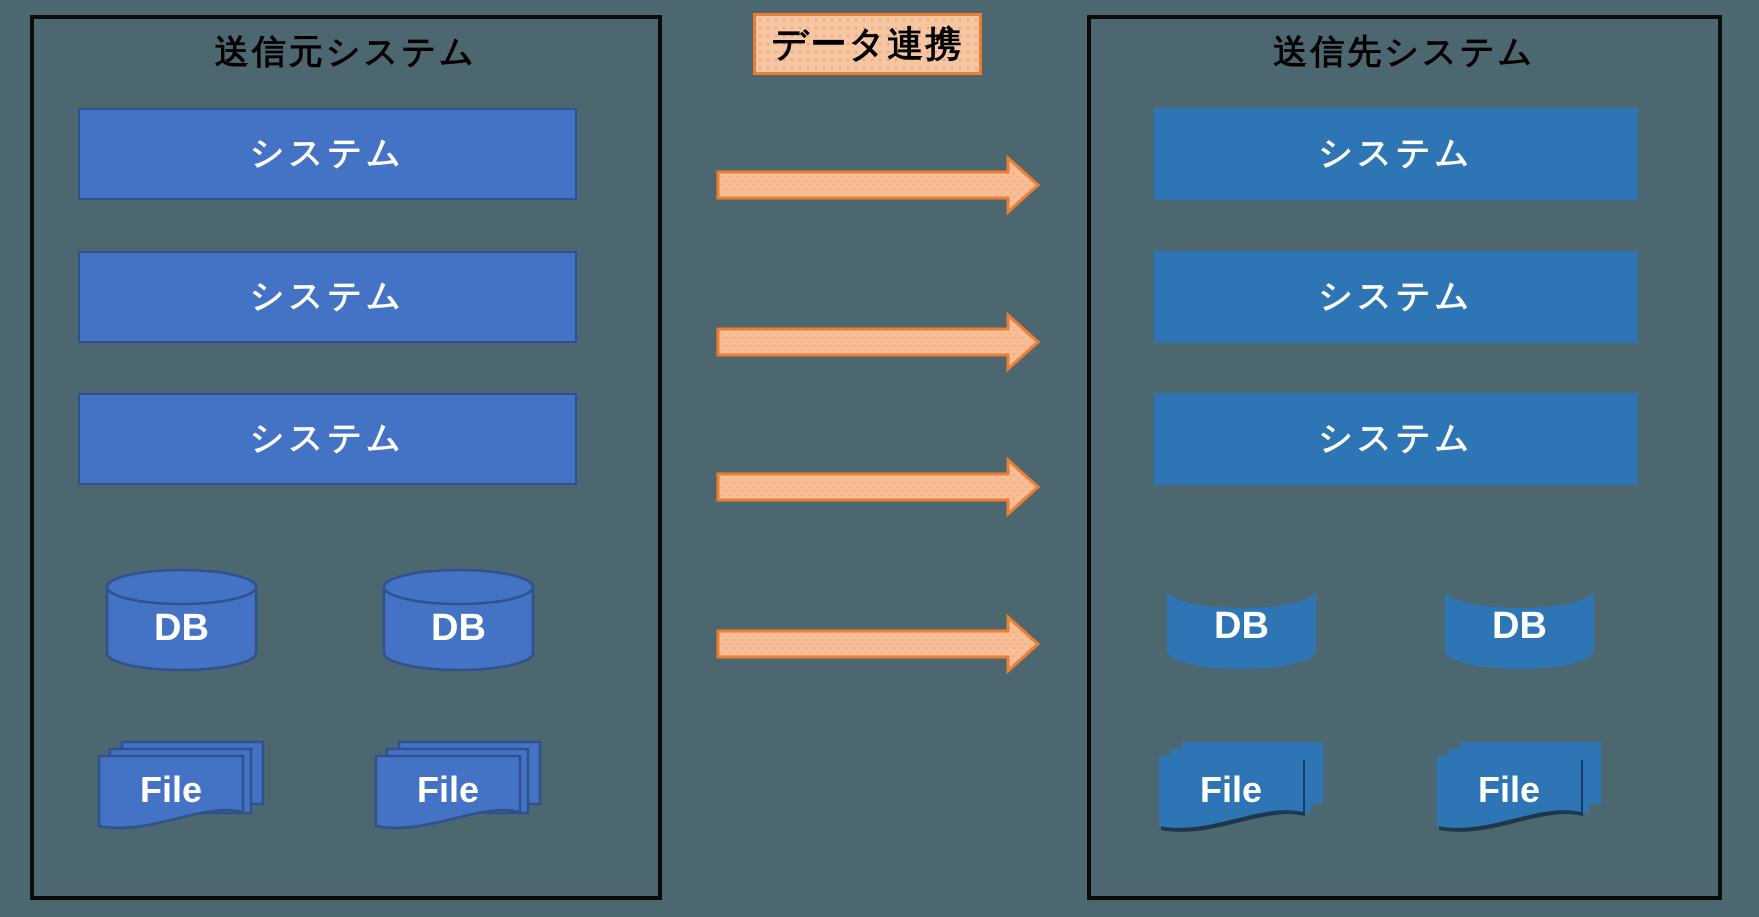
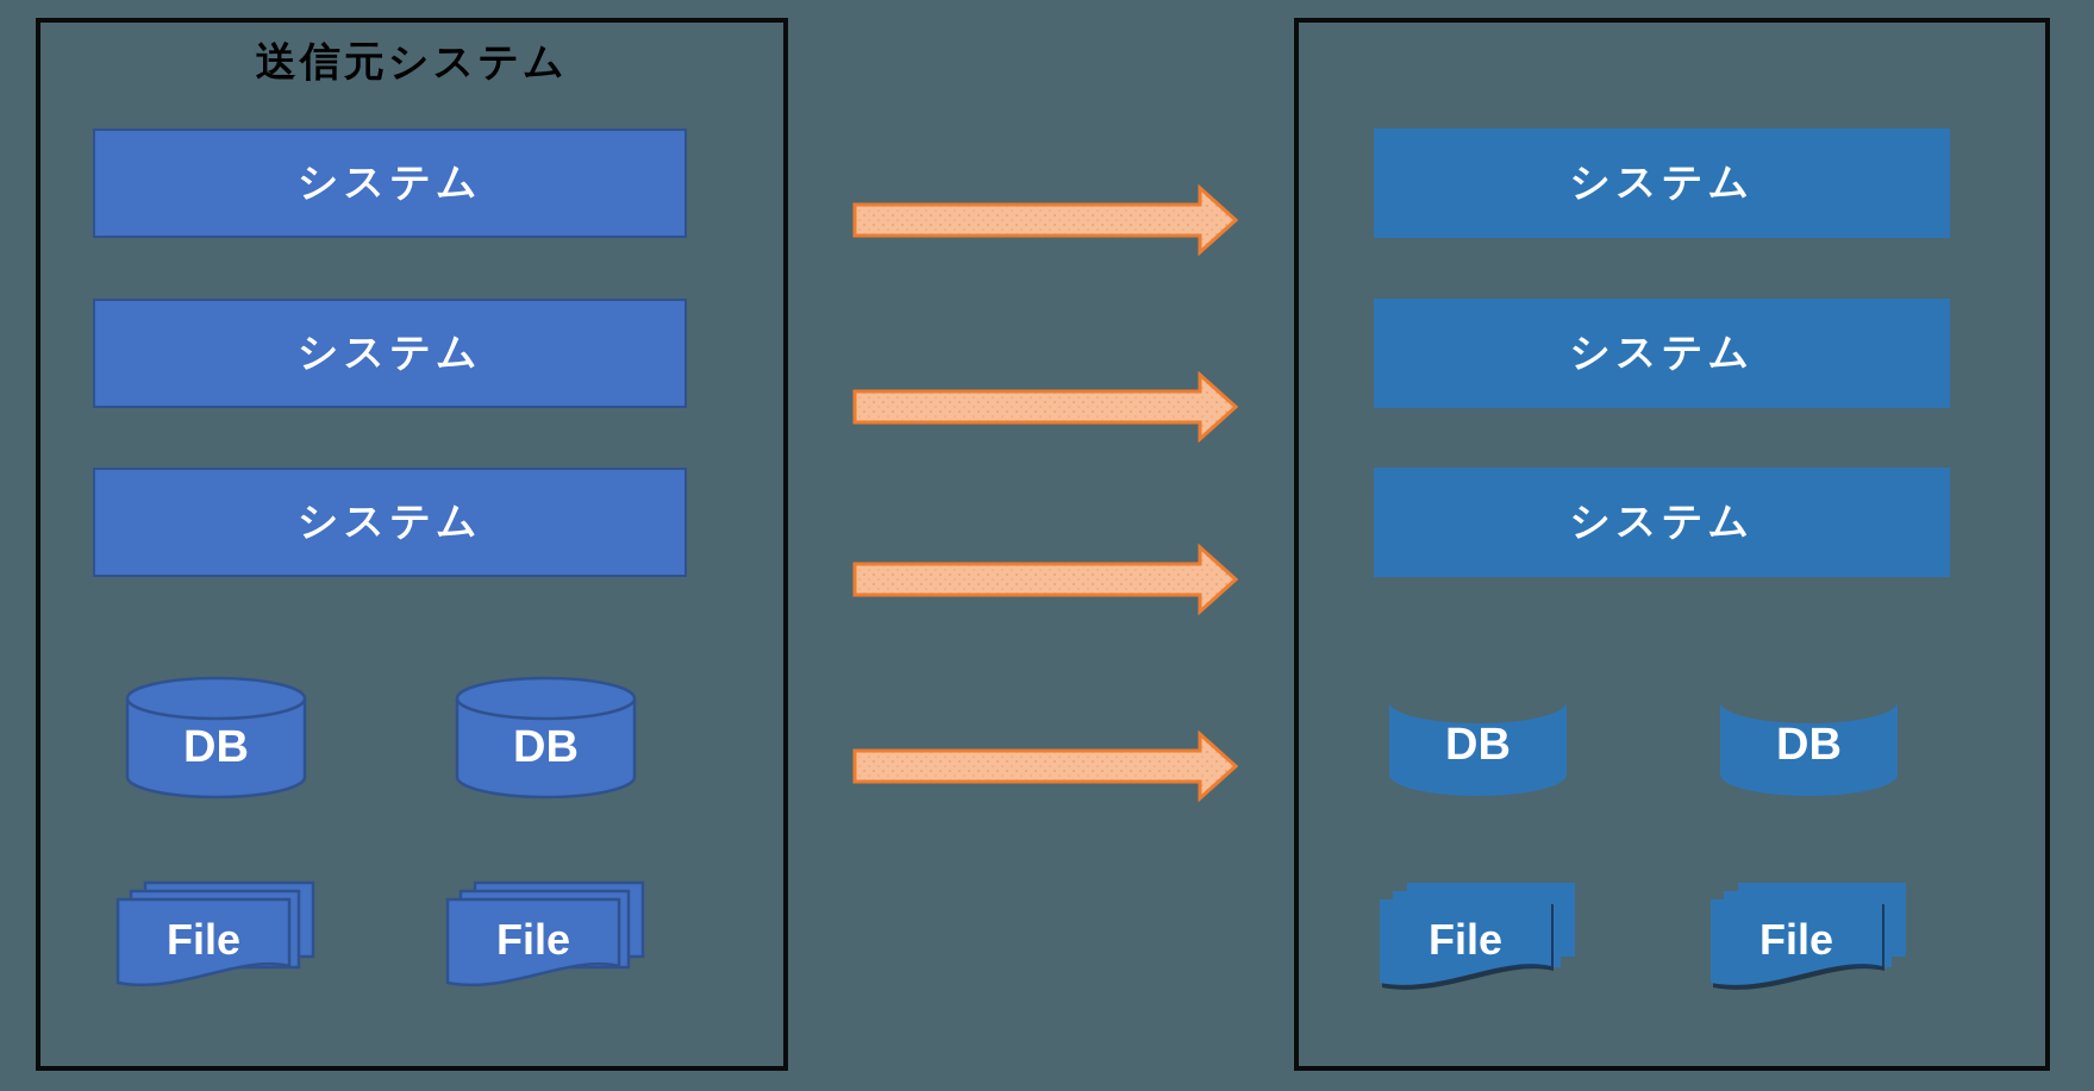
  送信元システム
  システム
  システム
  システム
  DB
  DB
  File
  File
- データ連携
- 送信先システム
  システム
  システム
  システム
  DB
  DB
  File
  File
